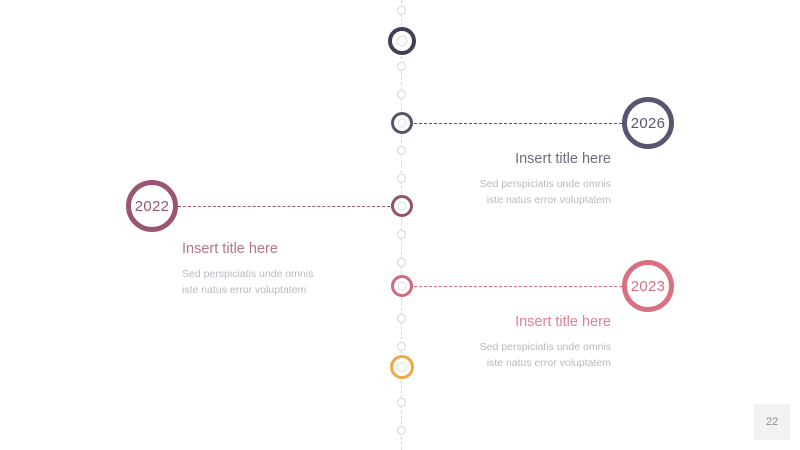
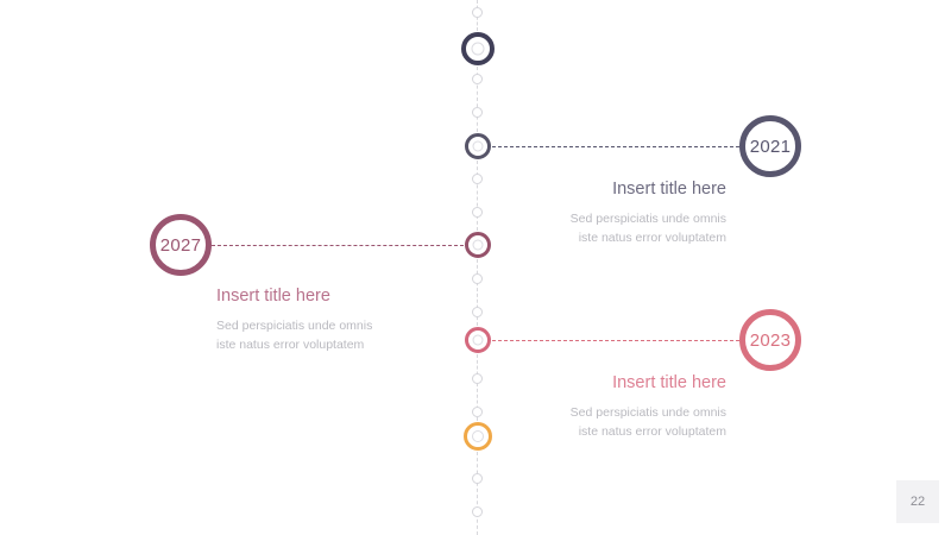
- 2026
+ 2021
- 2022
+ 2027
  2023
  Insert title here
  Sed perspiciatis unde omnis
  iste natus error voluptatem
  Insert title here
  Sed perspiciatis unde omnis
  iste natus error voluptatem
  Insert title here
  Sed perspiciatis unde omnis
  iste natus error voluptatem
  22
